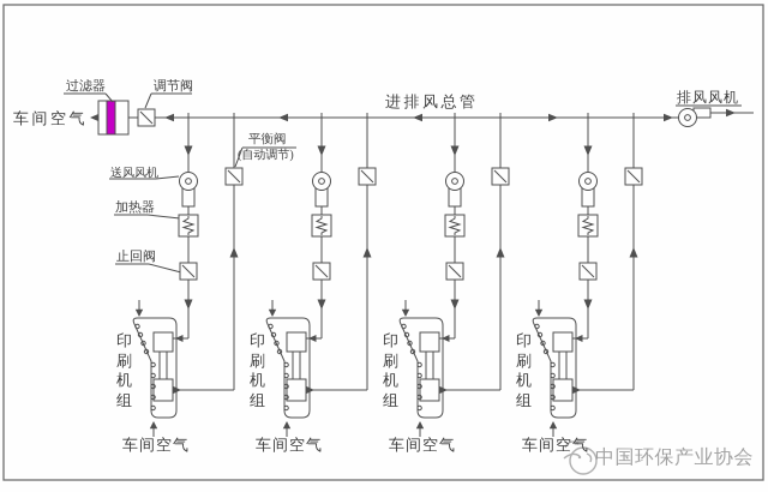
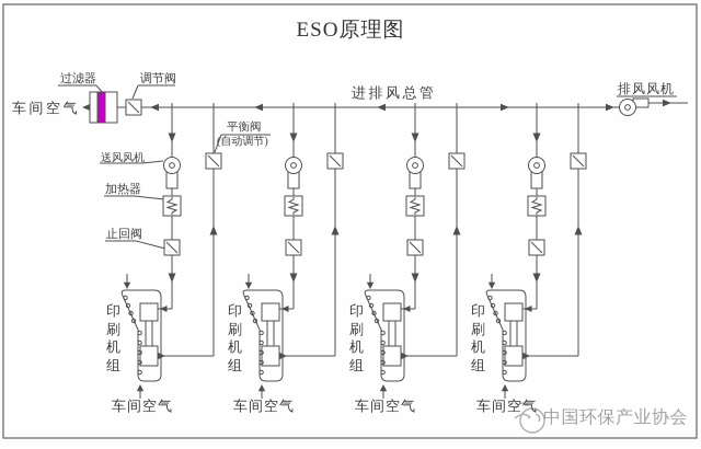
+ ESO原理图
  车间空气
  过滤器
  调节阀
  进排风总管
  排风风机
  送风风机
  加热器
  止回阀
  平衡阀
  (自动调节)
  印刷机组
  印刷机组
  印刷机组
  印刷机组
  车间空气
  车间空气
  车间空气
  车间空气
  中国环保产业协会
